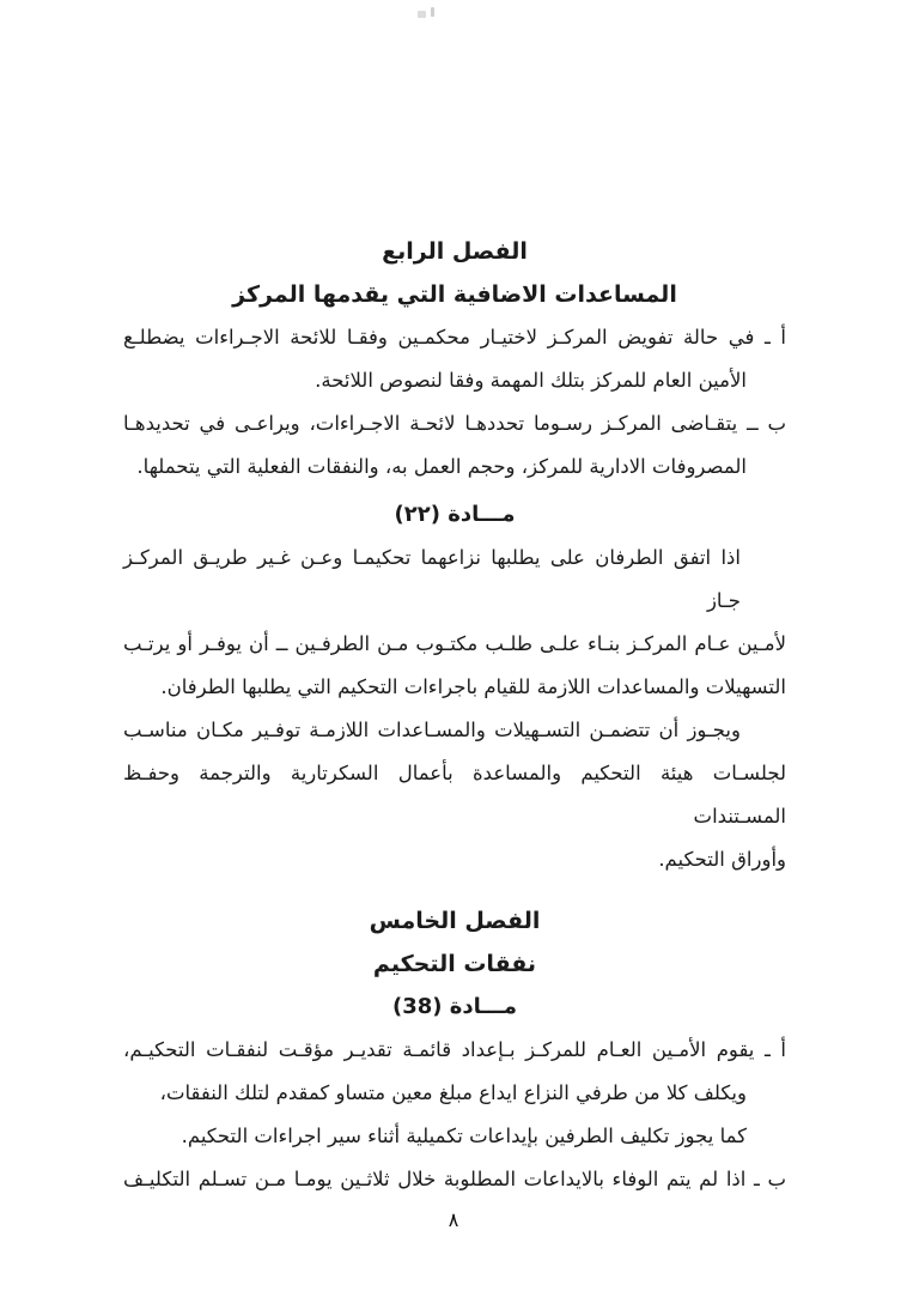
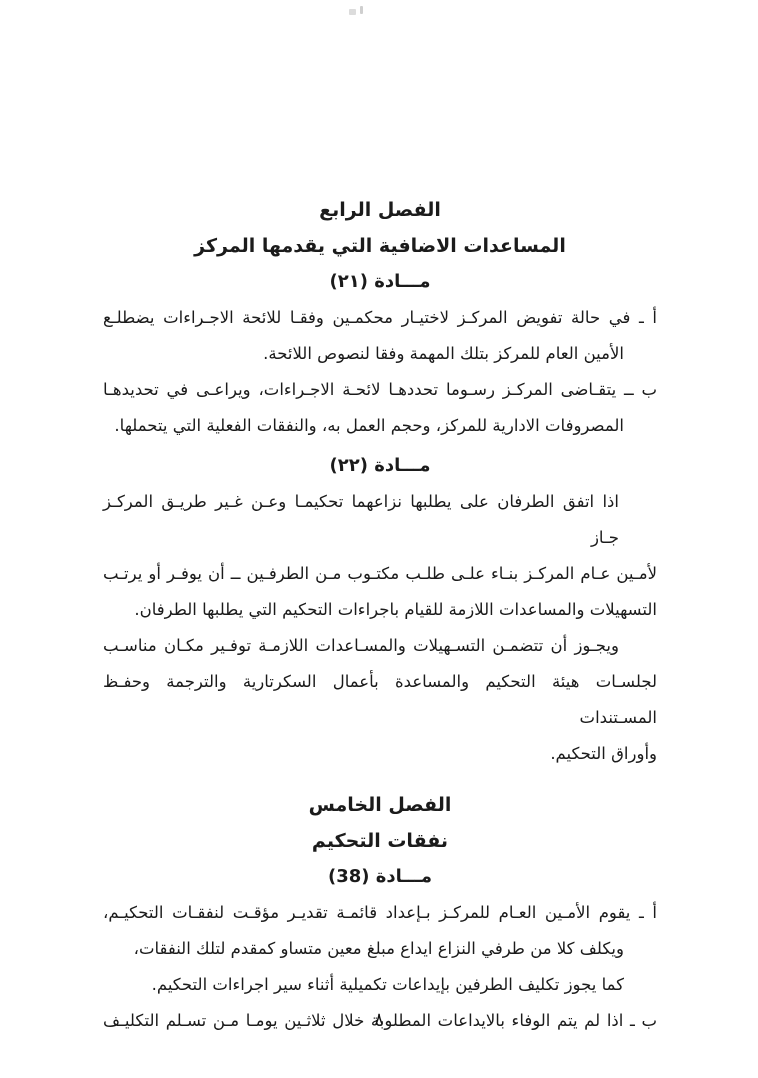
  الفصل الرابع
  المساعدات الاضافية التي يقدمها المركز
+ مـــادة (٢١)
  أ ـ في حالة تفويض المركـز لاختيـار محكمـين وفقـا للائحة الاجـراءات يضطلـع
  الأمين العام للمركز بتلك المهمة وفقا لنصوص اللائحة.
  ب ــ يتقـاضى المركـز رسـوما تحددهـا لائحـة الاجـراءات، ويراعـى في تحديدهـا
  المصروفات الادارية للمركز، وحجم العمل به، والنفقات الفعلية التي يتحملها.
  مـــادة (٢٢)
  اذا اتفق الطرفان على يطلبها نزاعهما تحكيمـا وعـن غـير طريـق المركـز جـاز
  لأمـين عـام المركـز بنـاء علـى طلـب مكتـوب مـن الطرفـين ــ أن يوفـر أو يرتـب
  التسهيلات والمساعدات اللازمة للقيام باجراءات التحكيم التي يطلبها الطرفان.
  ويجـوز أن تتضمـن التسـهيلات والمسـاعدات اللازمـة توفـير مكـان مناسـب
  لجلسـات هيئة التحكيم والمساعدة بأعمال السكرتارية والترجمة وحفـظ المسـتندات
  وأوراق التحكيم.
  الفصل الخامس
  نفقات التحكيم
  مـــادة (38)
  أ ـ يقوم الأمـين العـام للمركـز بـإعداد قائمـة تقديـر مؤقـت لنفقـات التحكيـم،
  ويكلف كلا من طرفي النزاع ايداع مبلغ معين متساو كمقدم لتلك النفقات،
  كما يجوز تكليف الطرفين بإيداعات تكميلية أثناء سير اجراءات التحكيم.
  ب ـ اذا لم يتم الوفاء بالايداعات المطلوبة خلال ثلاثـين يومـا مـن تسـلم التكليـف
  ٨
